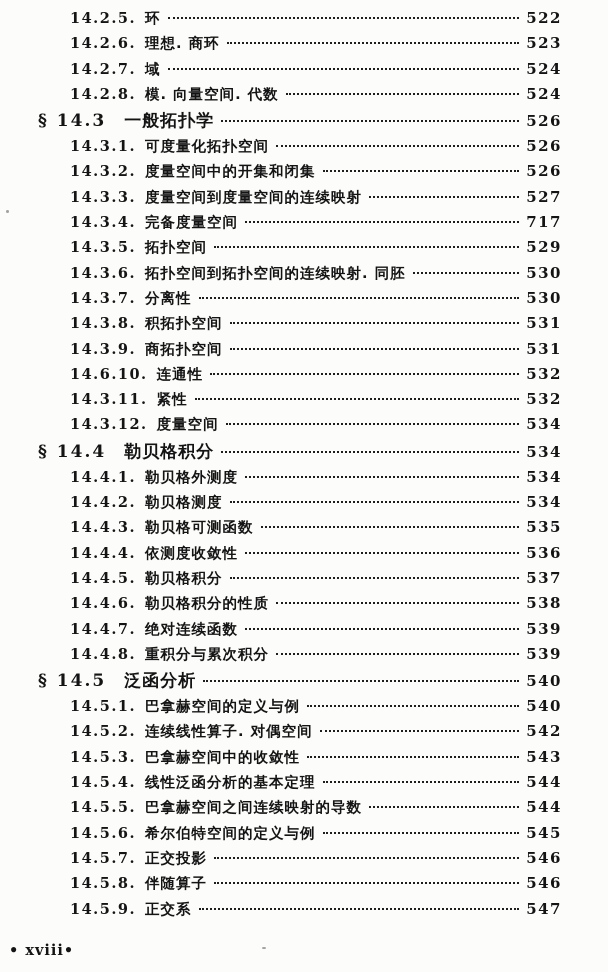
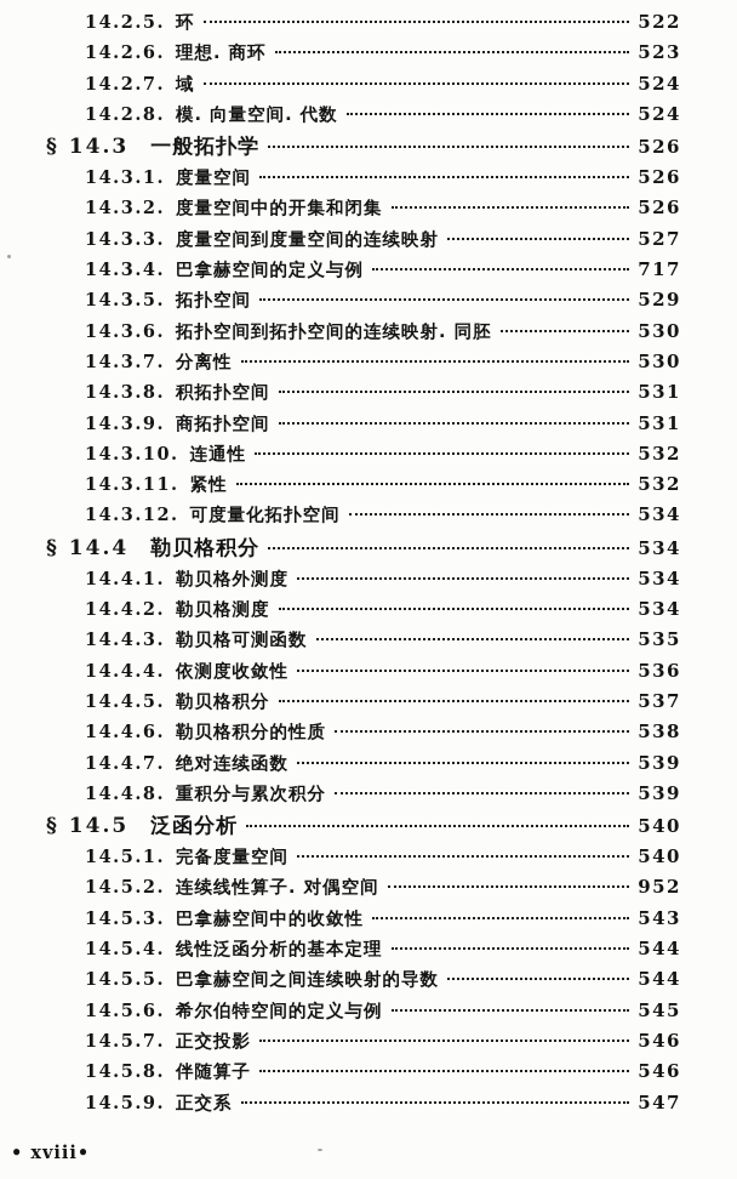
  14.2.5.
  环
  522
  14.2.6.
  理想. 商环
  523
  14.2.7.
  域
  524
  14.2.8.
  模. 向量空间. 代数
  524
  § 14.3
  一般拓扑学
  526
  14.3.1.
- 可度量化拓扑空间
+ 度量空间
  526
  14.3.2.
  度量空间中的开集和闭集
  526
  14.3.3.
  度量空间到度量空间的连续映射
  527
  14.3.4.
- 完备度量空间
+ 巴拿赫空间的定义与例
  717
  14.3.5.
  拓扑空间
  529
  14.3.6.
  拓扑空间到拓扑空间的连续映射. 同胚
  530
  14.3.7.
  分离性
  530
  14.3.8.
  积拓扑空间
  531
  14.3.9.
  商拓扑空间
  531
- 14.6.10.
+ 14.3.10.
  连通性
  532
  14.3.11.
  紧性
  532
  14.3.12.
- 度量空间
+ 可度量化拓扑空间
  534
  § 14.4
  勒贝格积分
  534
  14.4.1.
  勒贝格外测度
  534
  14.4.2.
  勒贝格测度
  534
  14.4.3.
  勒贝格可测函数
  535
  14.4.4.
  依测度收敛性
  536
  14.4.5.
  勒贝格积分
  537
  14.4.6.
  勒贝格积分的性质
  538
  14.4.7.
  绝对连续函数
  539
  14.4.8.
  重积分与累次积分
  539
  § 14.5
  泛函分析
  540
  14.5.1.
- 巴拿赫空间的定义与例
+ 完备度量空间
  540
  14.5.2.
  连续线性算子. 对偶空间
- 542
+ 952
  14.5.3.
  巴拿赫空间中的收敛性
  543
  14.5.4.
  线性泛函分析的基本定理
  544
  14.5.5.
  巴拿赫空间之间连续映射的导数
  544
  14.5.6.
  希尔伯特空间的定义与例
  545
  14.5.7.
  正交投影
  546
  14.5.8.
  伴随算子
  546
  14.5.9.
  正交系
  547
  • xviii•
